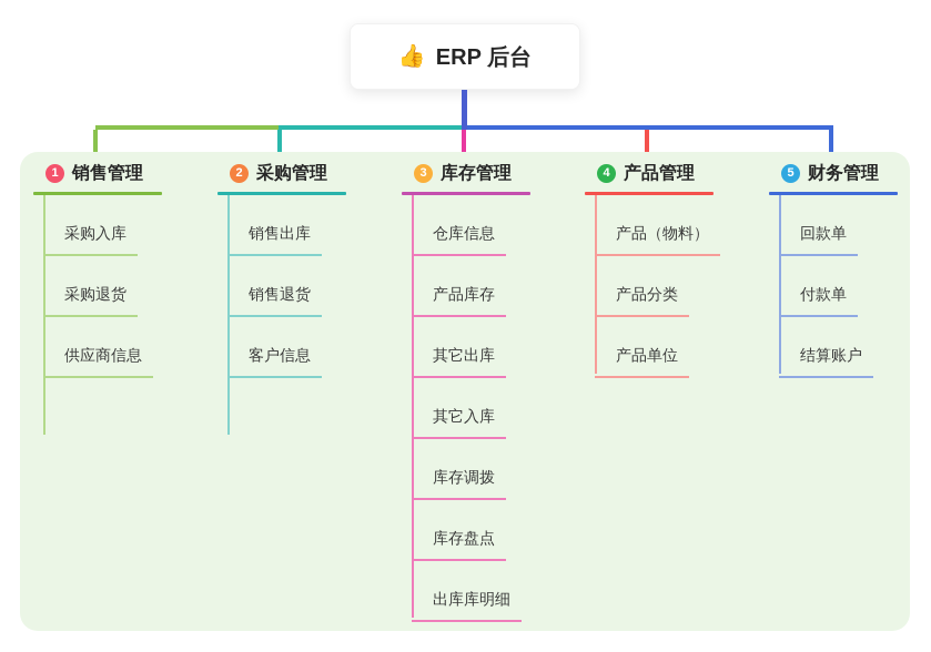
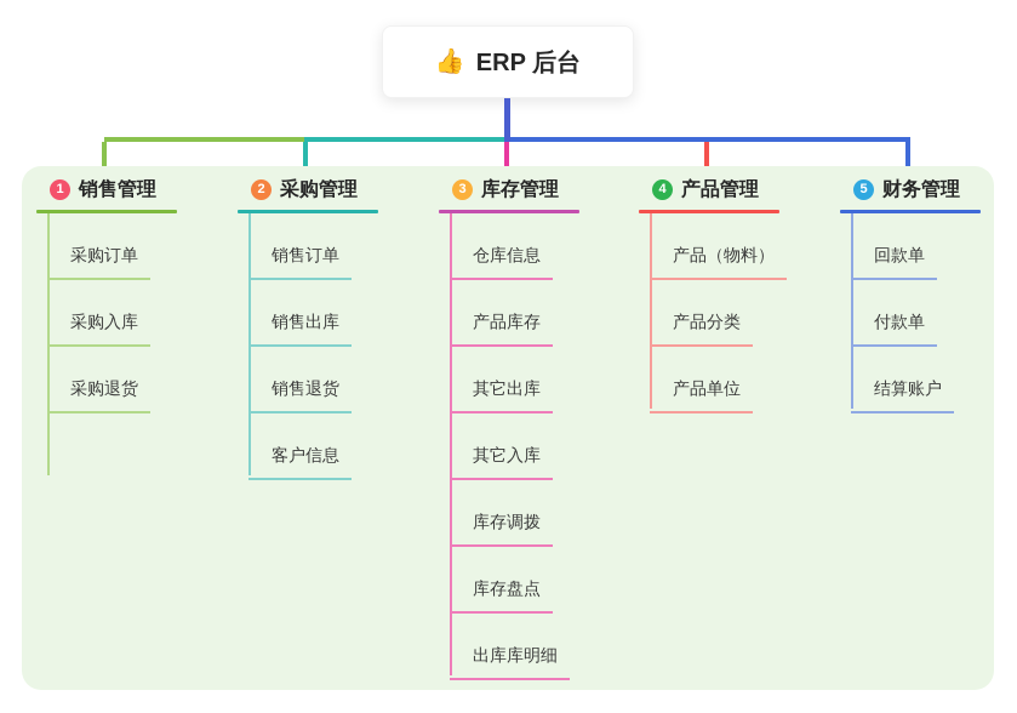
  👍
  ERP 后台
  1
  销售管理
+ 采购订单
  采购入库
  采购退货
- 供应商信息
  2
  采购管理
+ 销售订单
  销售出库
  销售退货
  客户信息
  3
  库存管理
  仓库信息
  产品库存
  其它出库
  其它入库
  库存调拨
  库存盘点
  出库库明细
  4
  产品管理
  产品（物料）
  产品分类
  产品单位
  5
  财务管理
  回款单
  付款单
  结算账户
